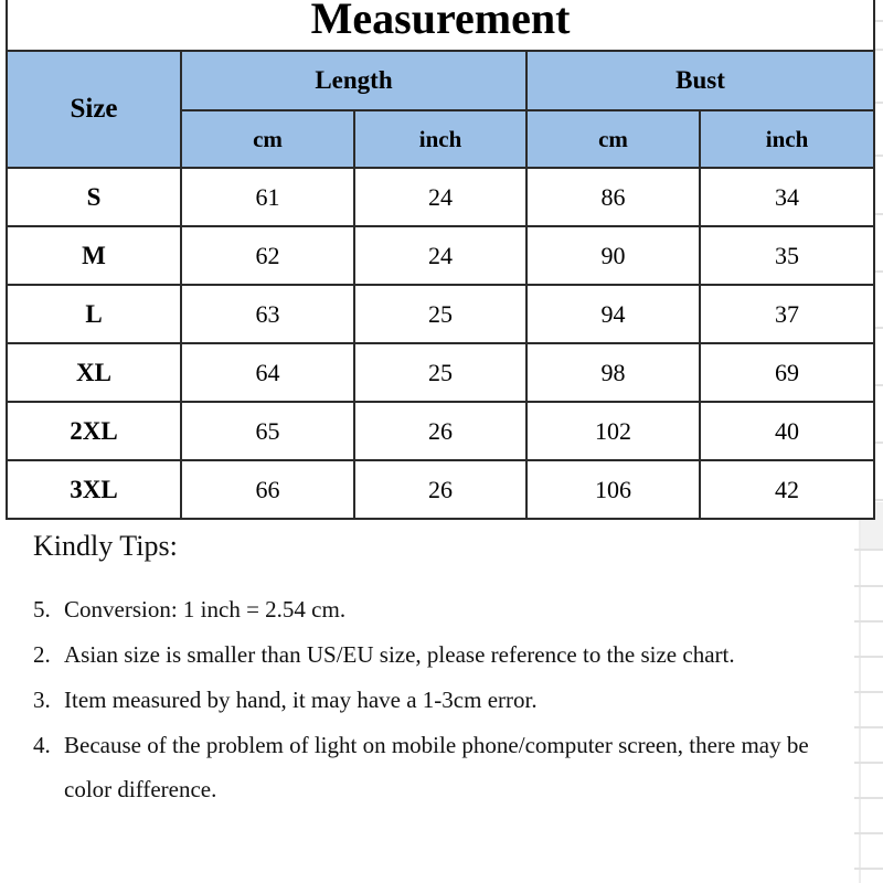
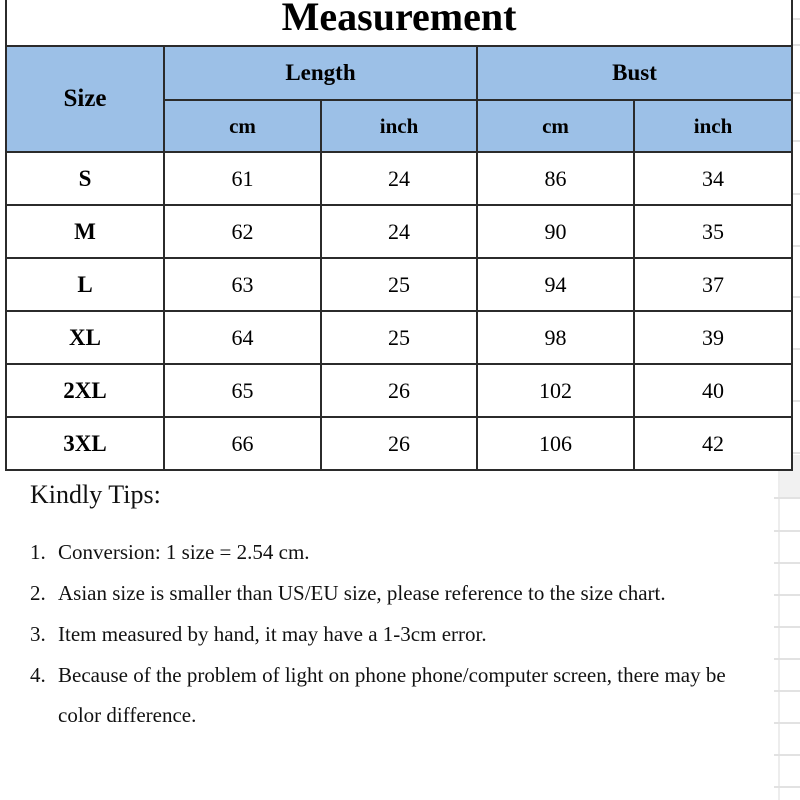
  Measurement
  Size	Length	Bust
  cm	inch	cm	inch
  S	61	24	86	34
  M	62	24	90	35
  L	63	25	94	37
- XL	64	25	98	69
+ XL	64	25	98	39
  2XL	65	26	102	40
  3XL	66	26	106	42
  Kindly Tips:
- 5.
+ 1.
- Conversion: 1 inch = 2.54 cm.
+ Conversion: 1 size = 2.54 cm.
  2.
  Asian size is smaller than US/EU size, please reference to the size chart.
  3.
  Item measured by hand, it may have a 1-3cm error.
  4.
- Because of the problem of light on mobile phone/computer screen, there may be color difference.
+ Because of the problem of light on phone phone/computer screen, there may be color difference.
